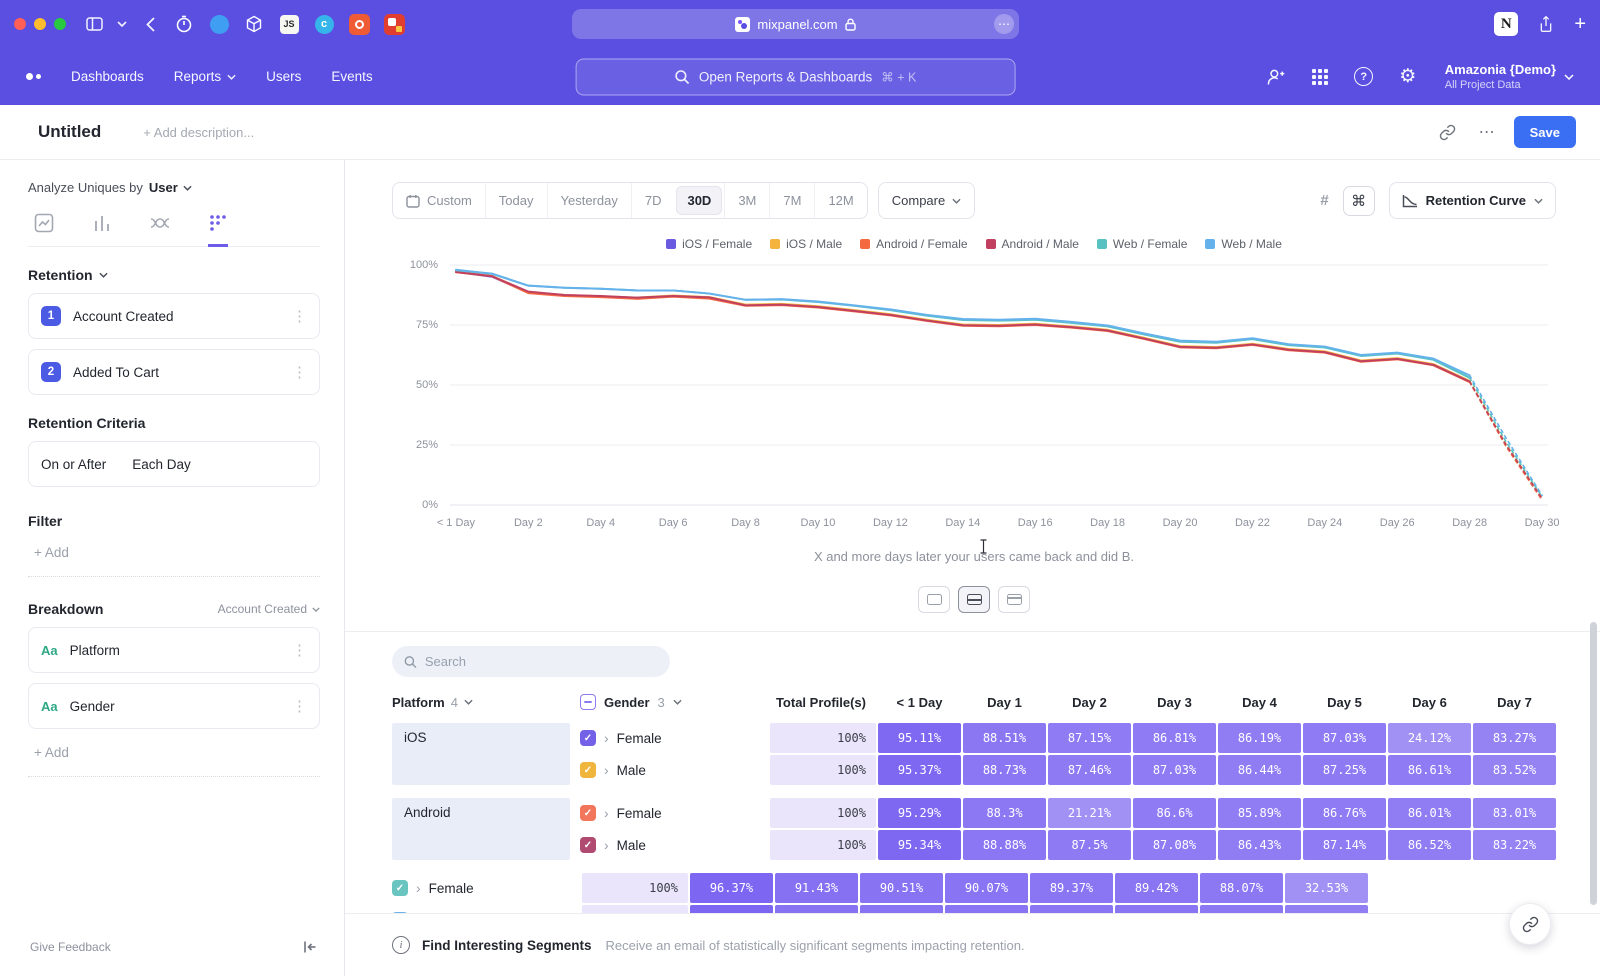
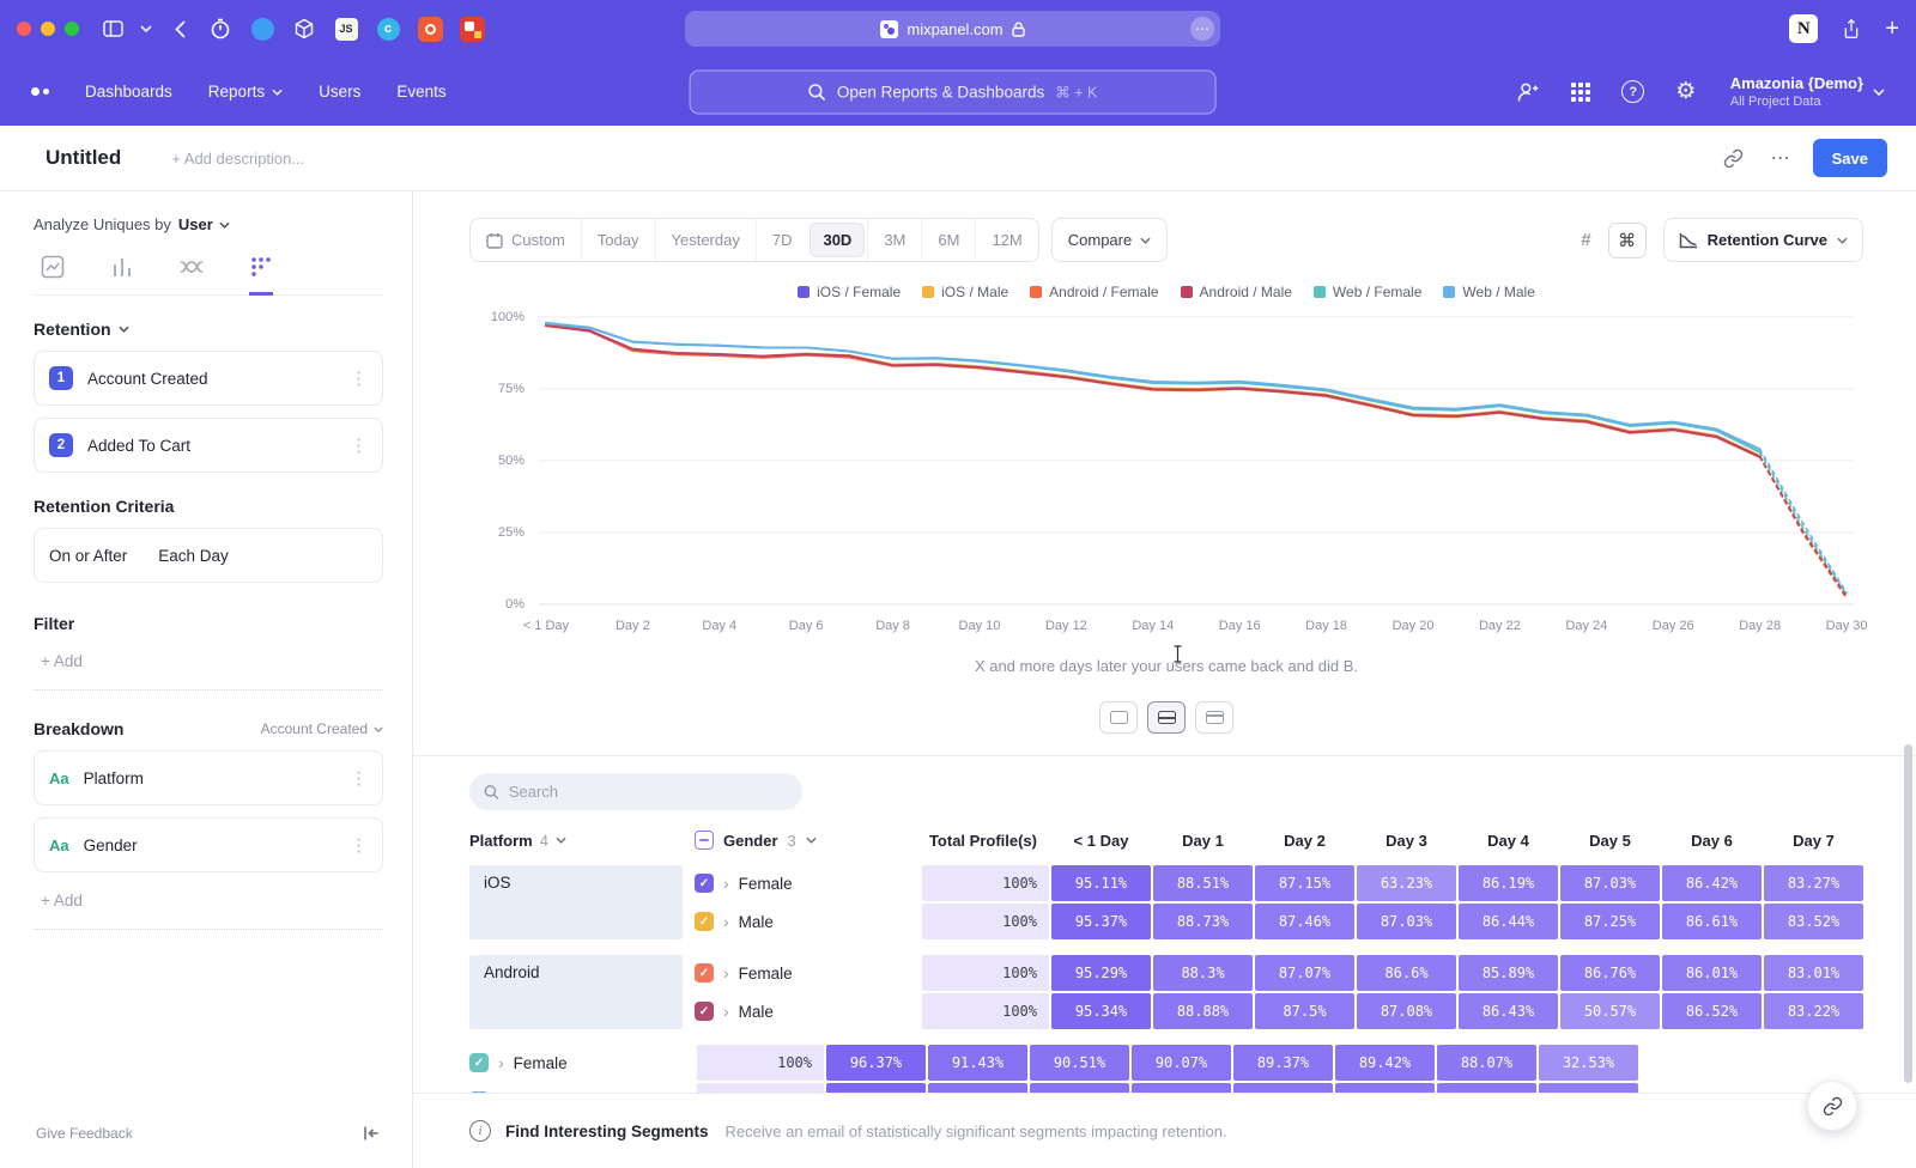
  JS
  c
  mixpanel.com
  ⋯
  N
  +
  Dashboards
  Reports
  Users
  Events
  Open Reports & Dashboards
  ⌘ + K
  ?
  ⚙
  Amazonia {Demo}
  All Project Data
  Untitled
  + Add description...
  ⋯
  Save
  Analyze Uniques by
  User
  Retention
  1
  Account Created
  ⋮
  2
  Added To Cart
  ⋮
  Retention Criteria
  On or After
  Each Day
  Filter
  + Add
  Breakdown
  Account Created
  Aa
  Platform
  ⋮
  Aa
  Gender
  ⋮
  + Add
  Give Feedback
  Custom
  Today
  Yesterday
  7D
  30D
  3M
- 7M
+ 6M
  12M
  Compare
  #
  ⌘
  Retention Curve
  iOS / Female
  iOS / Male
  Android / Female
  Android / Male
  Web / Female
  Web / Male
  100%
  75%
  50%
  25%
  0%
  < 1 Day
  Day 2
  Day 4
  Day 6
  Day 8
  Day 10
  Day 12
  Day 14
  Day 16
  Day 18
  Day 20
  Day 22
  Day 24
  Day 26
  Day 28
  Day 30
  X and more days later your users came back and did B.
  Search
  Platform
  4
  Gender
  3
  Total Profile(s)
  < 1 Day
  Day 1
  Day 2
  Day 3
  Day 4
  Day 5
  Day 6
  Day 7
  iOS
  ✓
  ›
  Female
  100%
  95.11%
  88.51%
  87.15%
- 86.81%
+ 63.23%
  86.19%
  87.03%
- 24.12%
+ 86.42%
  83.27%
  ✓
  ›
  Male
  100%
  95.37%
  88.73%
  87.46%
  87.03%
  86.44%
  87.25%
  86.61%
  83.52%
  Android
  ✓
  ›
  Female
  100%
  95.29%
  88.3%
- 21.21%
+ 87.07%
  86.6%
  85.89%
  86.76%
  86.01%
  83.01%
  ✓
  ›
  Male
  100%
  95.34%
  88.88%
  87.5%
  87.08%
  86.43%
- 87.14%
+ 50.57%
  86.52%
  83.22%
  ✓
  ›
  Female
  100%
  96.37%
  91.43%
  90.51%
  90.07%
  89.37%
  89.42%
  88.07%
  32.53%
  i
  Find Interesting Segments
  Receive an email of statistically significant segments impacting retention.
